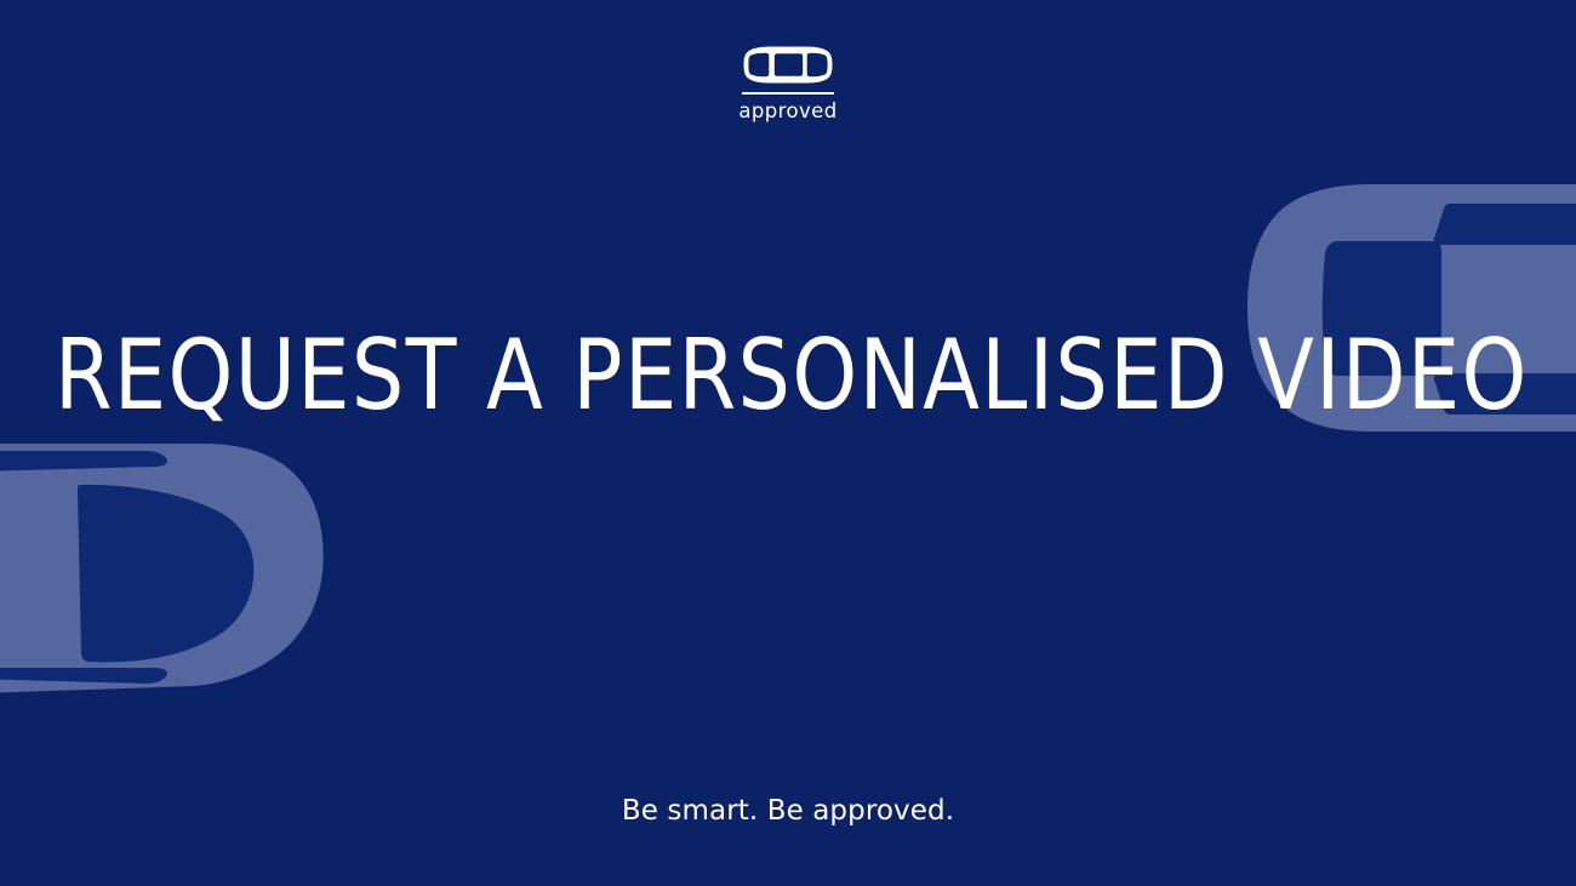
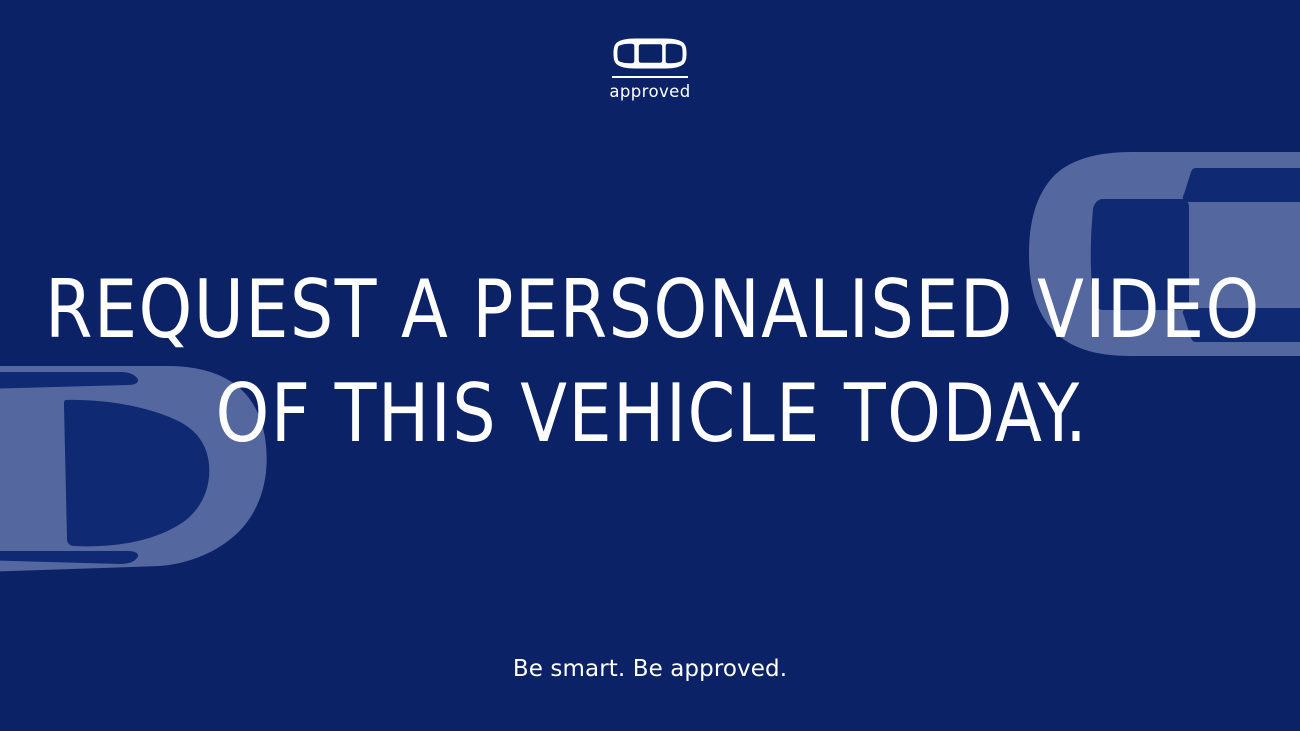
  approved
  REQUEST A PERSONALISED VIDEO
+ OF THIS VEHICLE TODAY.
  Be smart. Be approved.
